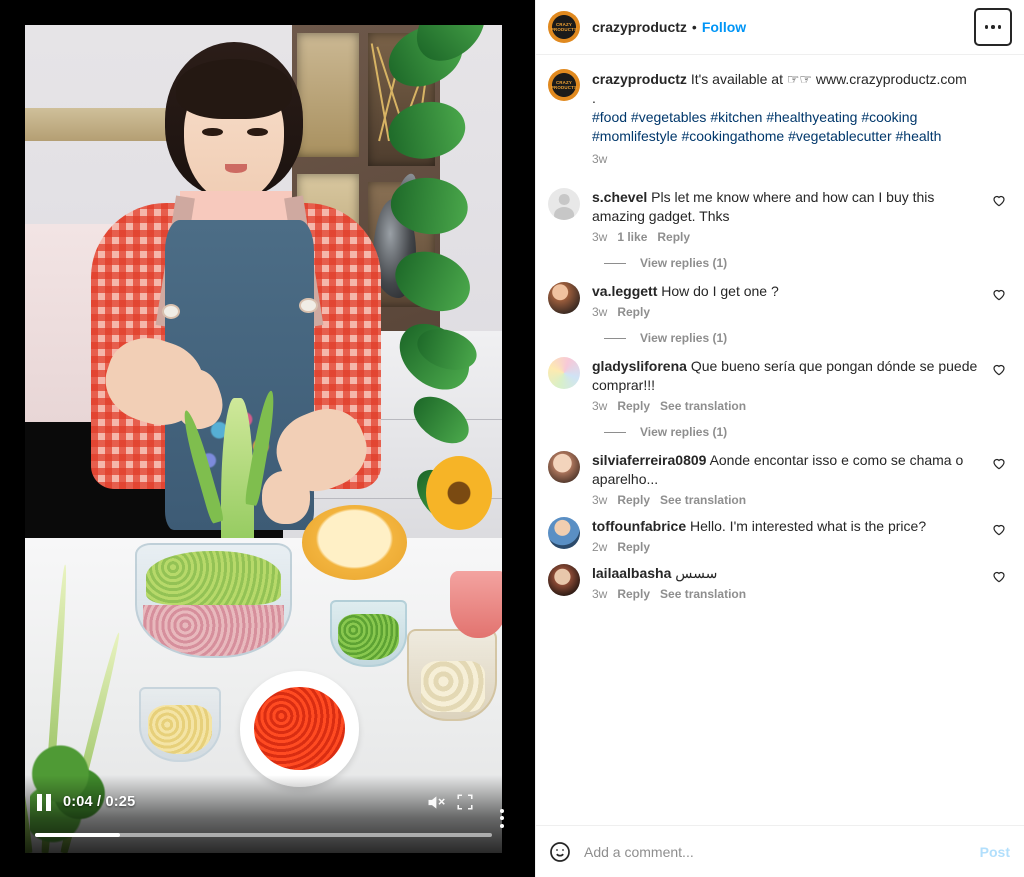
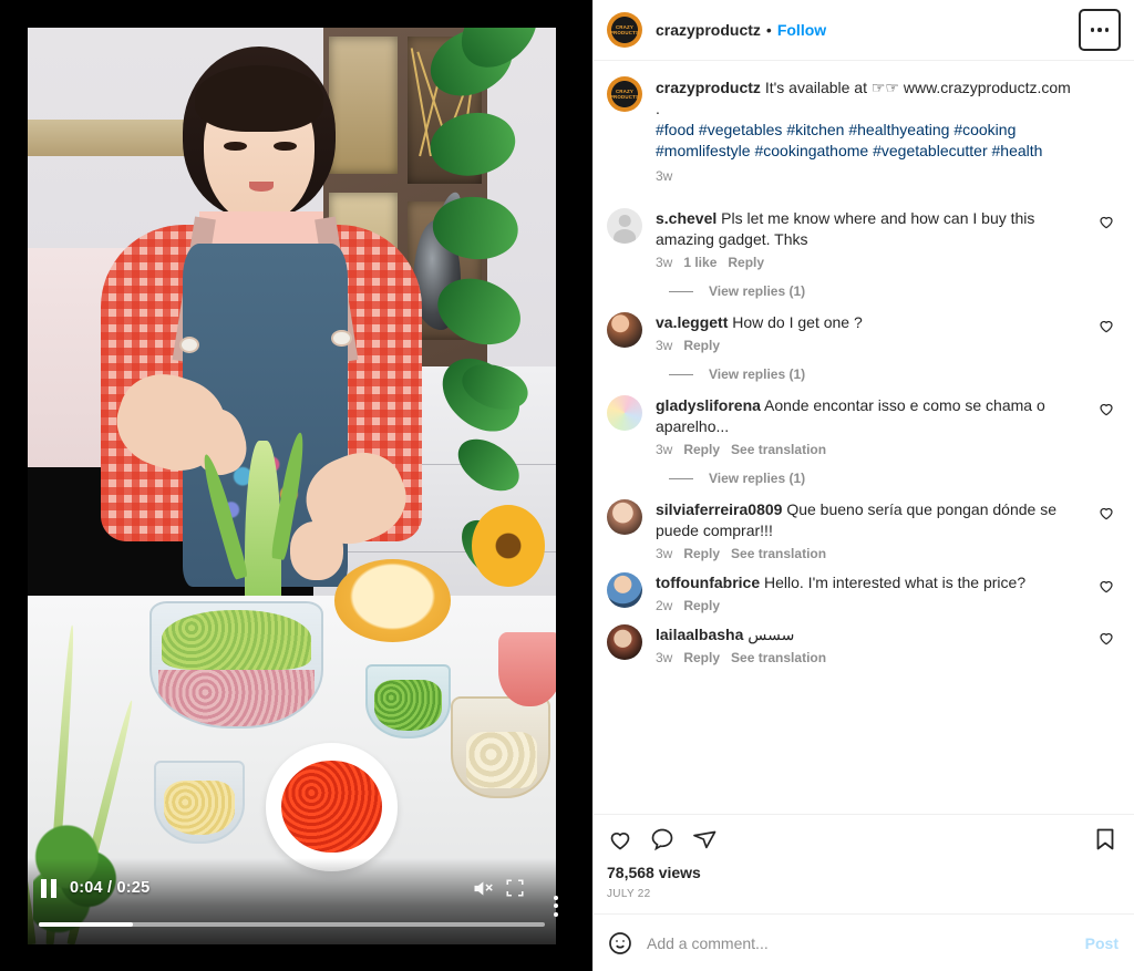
  0:04 / 0:25
  crazyproductz
  •
  Follow
  crazyproductz It's available at ☞☞ www.crazyproductz.com
  .
  #food #vegetables #kitchen #healthyeating #cooking
  #momlifestyle #cookingathome #vegetablecutter #health
  3w
  s.chevel Pls let me know where and how can I buy this amazing gadget. Thks
  3w
  1 like
  Reply
  View replies (1)
  va.leggett How do I get one ?
  3w
  Reply
  View replies (1)
- gladysliforena Que bueno sería que pongan dónde se puede comprar!!!
+ gladysliforena Aonde encontar isso e como se chama o aparelho...
  3w
  Reply
  See translation
  View replies (1)
- silviaferreira0809 Aonde encontar isso e como se chama o aparelho...
+ silviaferreira0809 Que bueno sería que pongan dónde se puede comprar!!!
  3w
  Reply
  See translation
  toffounfabrice Hello. I'm interested what is the price?
  2w
  Reply
  lailaalbasha سسس
  3w
  Reply
  See translation
+ 78,568 views
+ JULY 22
  Add a comment...
  Post
